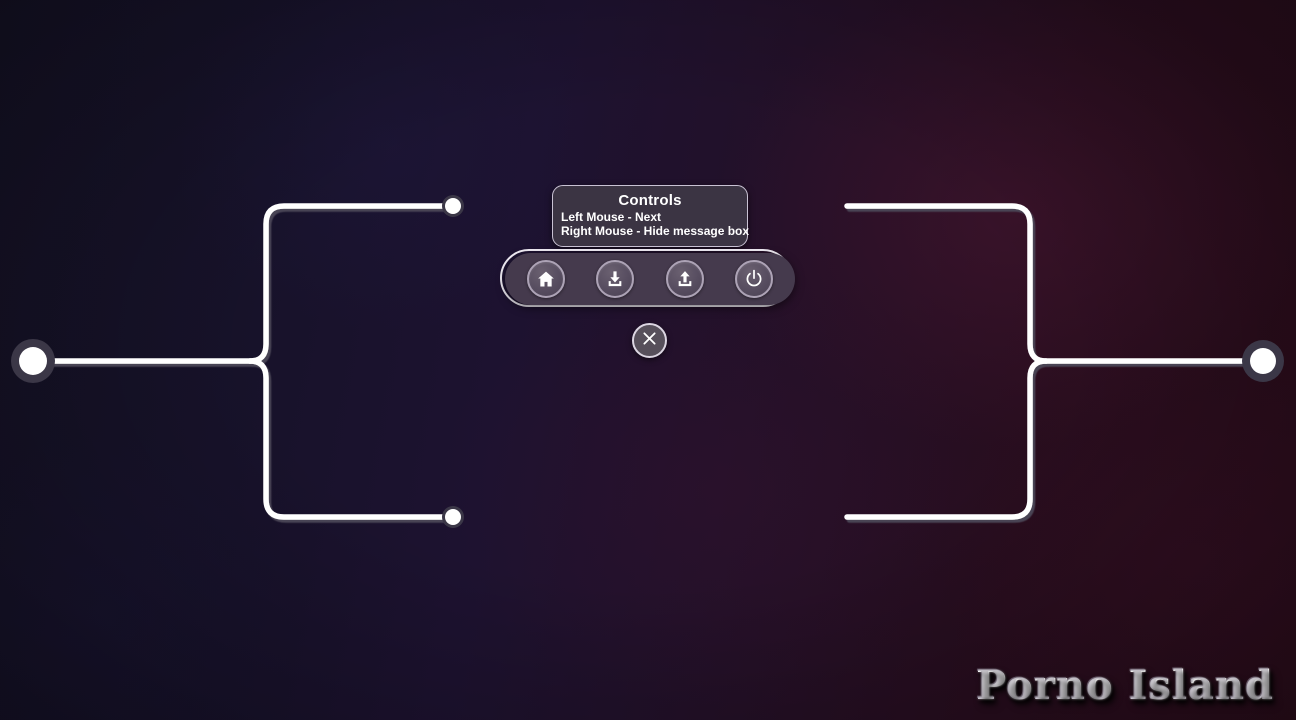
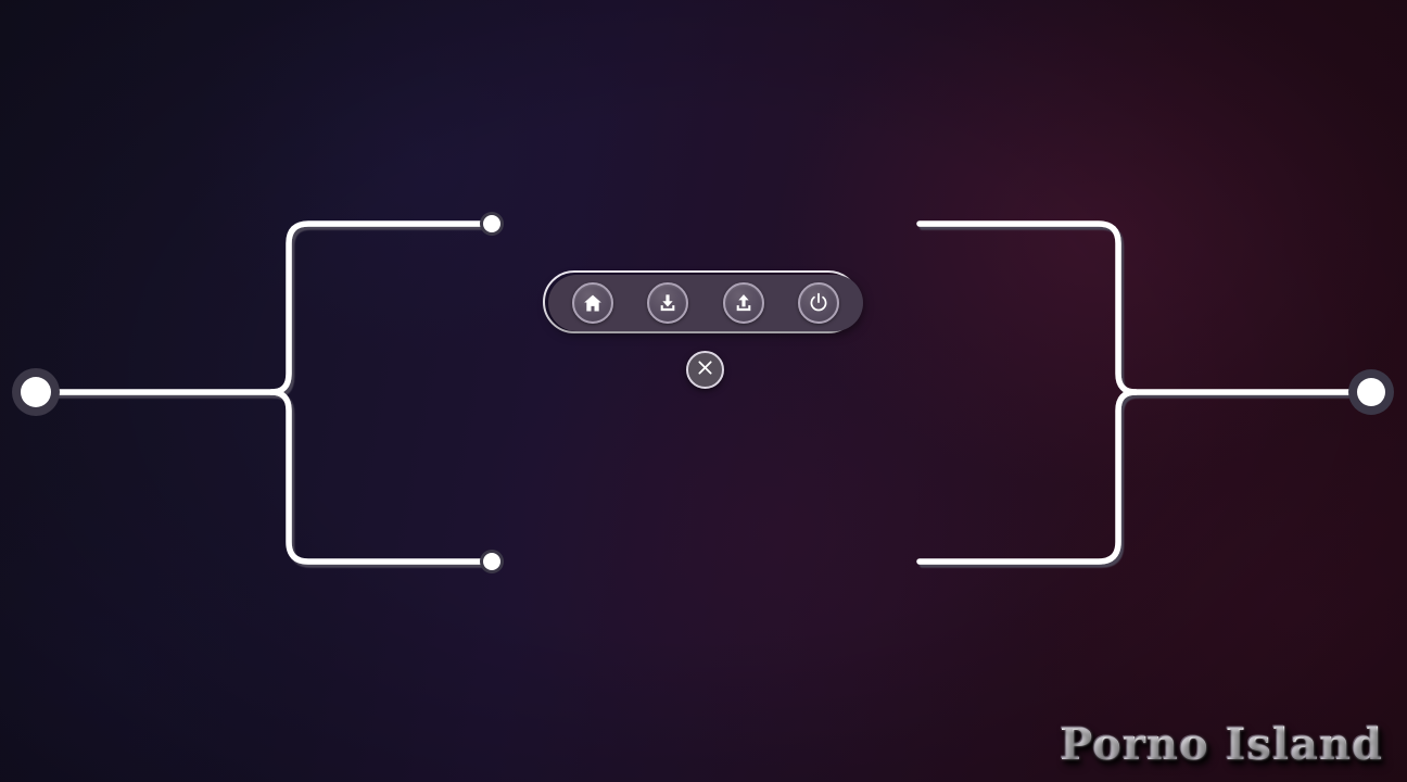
- Controls
- Left Mouse - Next
- Right Mouse - Hide message box
  Porno Island
